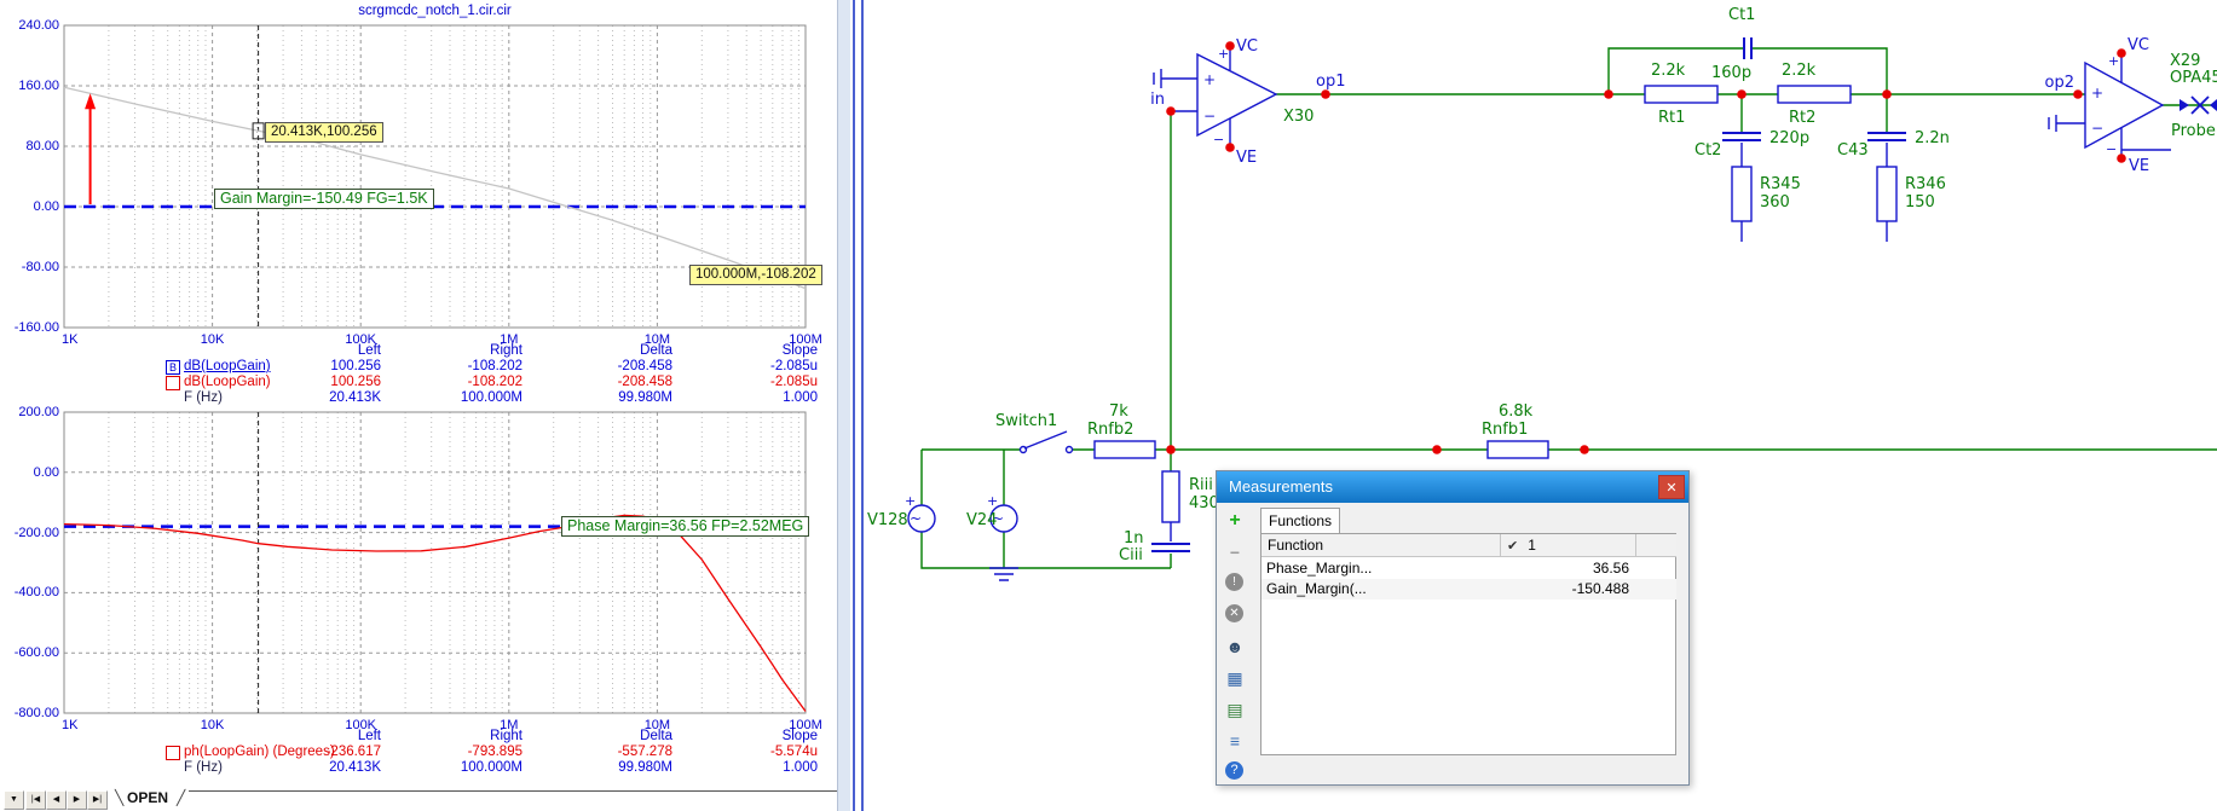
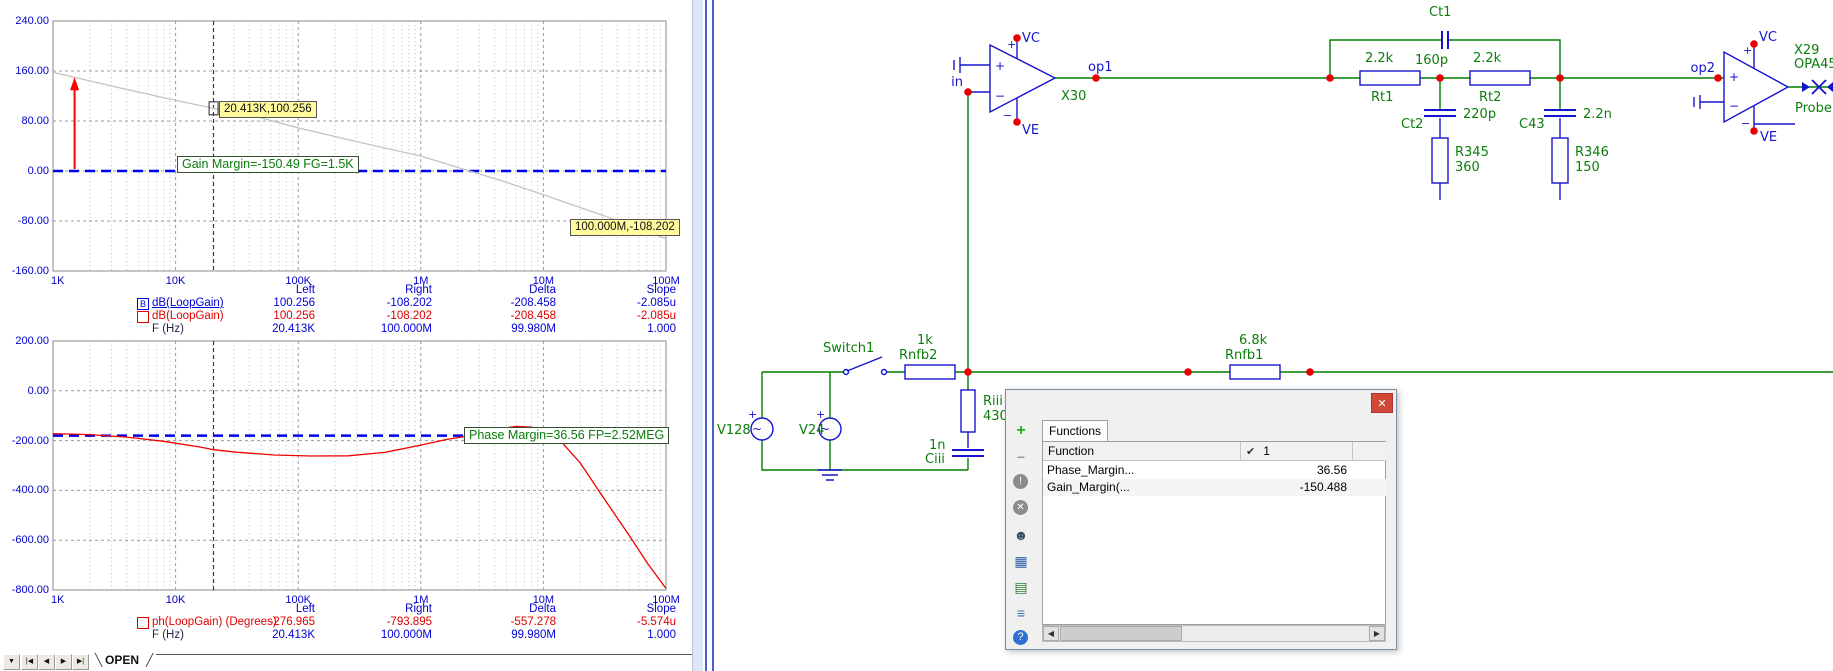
- scrgmcdc_notch_1.cir.cir
  20.413K,100.256
  Gain Margin=-150.49 FG=1.5K
  100.000M,-108.202
  Phase Margin=36.56 FP=2.52MEG
  Left
  Right
  Delta
  Slope
  B
  dB(LoopGain)
  100.256
  -108.202
  -208.458
  -2.085u
  dB(LoopGain)
  100.256
  -108.202
  -208.458
  -2.085u
  F (Hz)
  20.413K
  100.000M
  99.980M
  1.000
  Left
  Right
  Delta
  Slope
  ph(LoopGain) (Degrees)
- -236.617
+ -276.965
  -793.895
  -557.278
  -5.574u
  F (Hz)
  20.413K
  100.000M
  99.980M
  1.000
  ╲
  OPEN
  ╱
  240.00
  160.00
  80.00
  0.00
  -80.00
  -160.00
  1K
  10K
  100K
  1M
  10M
  100M
  200.00
  0.00
  -200.00
  -400.00
  -600.00
  -800.00
  1K
  10K
  100K
  1M
  10M
  100M
  +
  −
  +
  −
  +
  −
  +
  −
  ~
  ~
  +
  +
  in
  op1
  op2
  VC
  VE
  VC
  VE
  Ct1
  160p
  2.2k
  Rt1
  2.2k
  Rt2
  220p
  Ct2
  R345
  360
  2.2n
  C43
  R346
  150
  X30
  X29
  Probe
  Switch1
- 7k
+ 1k
  Rnfb2
  6.8k
  Rnfb1
  Riii
  430
  1n
  Ciii
  V128
  V24
- Measurements
  ✕
  +
  −
  !
  ✕
  ☻
  ▦
  ▤
  ≡
  ?
  Functions
  Function
  ✔ 1
  Phase_Margin...
  36.56
  Gain_Margin(...
  -150.488
+ ◀
+ ▶
